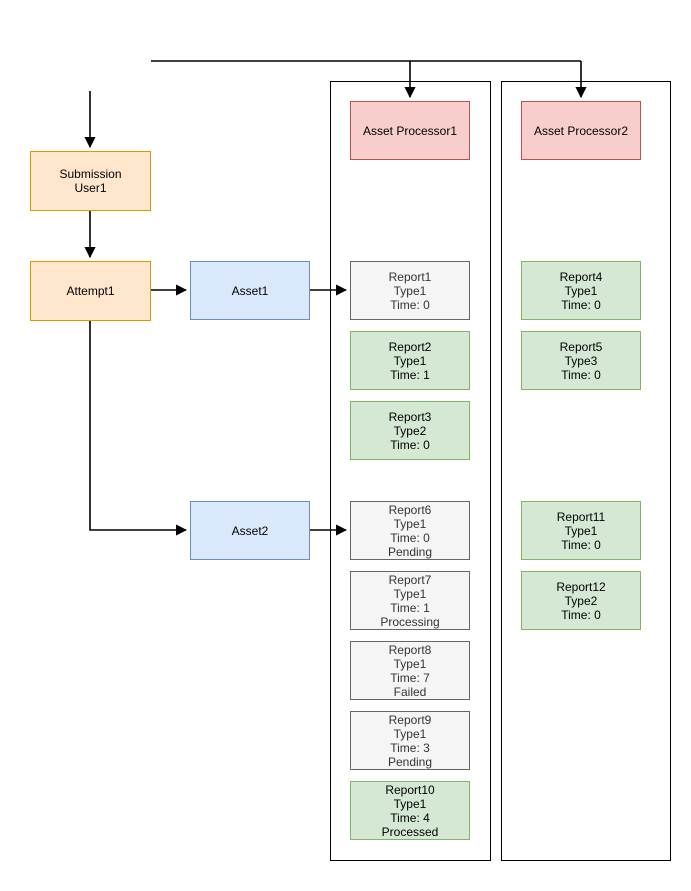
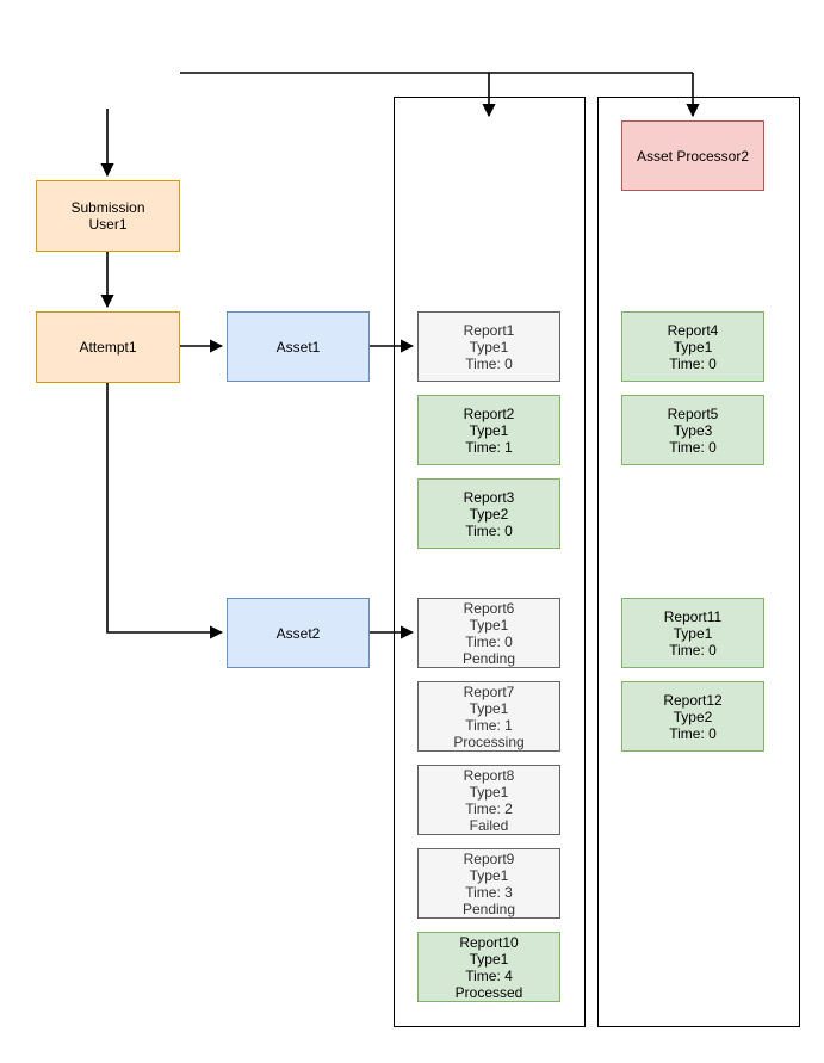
  Submission
  User1
  Attempt1
  Asset1
  Asset2
- Asset Processor1
  Report1
  Type1
  Time: 0
  Report2
  Type1
  Time: 1
  Report3
  Type2
  Time: 0
  Report6
  Type1
  Time: 0
  Pending
  Report7
  Type1
  Time: 1
  Processing
  Report8
  Type1
- Time: 7
+ Time: 2
  Failed
  Report9
  Type1
  Time: 3
  Pending
  Report10
  Type1
  Time: 4
  Processed
  Asset Processor2
  Report4
  Type1
  Time: 0
  Report5
  Type3
  Time: 0
  Report11
  Type1
  Time: 0
  Report12
  Type2
  Time: 0
